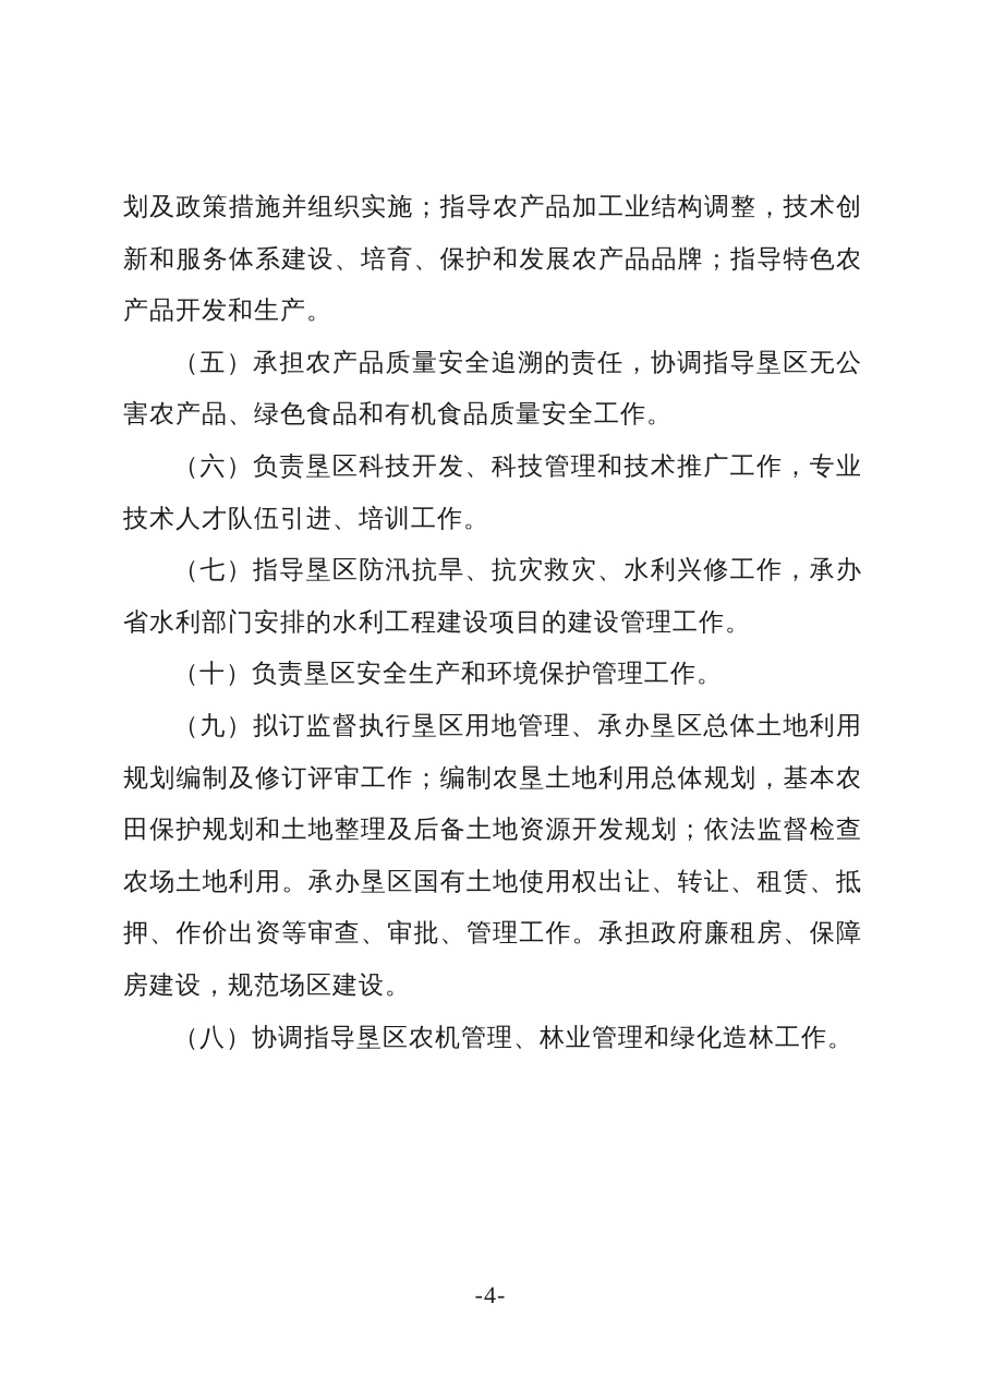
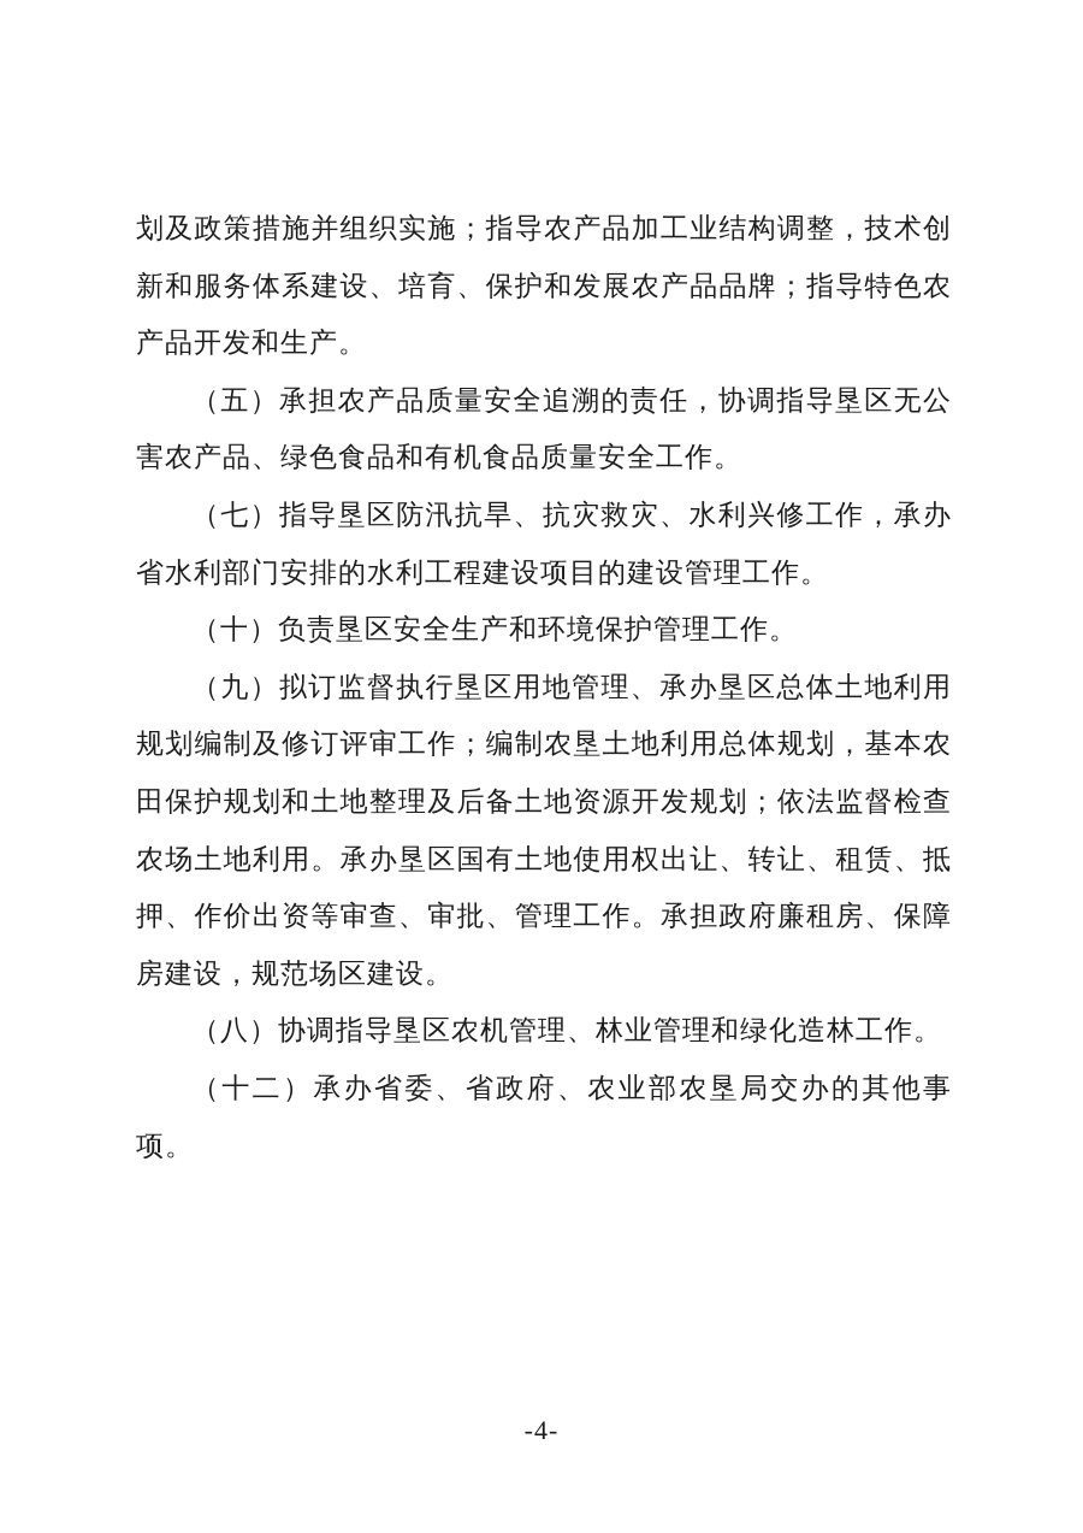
  划及政策措施并组织实施；指导农产品加工业结构调整，技术创新和服务体系建设、培育、保护和发展农产品品牌；指导特色农产品开发和生产。
  （五）承担农产品质量安全追溯的责任，协调指导垦区无公害农产品、绿色食品和有机食品质量安全工作。
- （六）负责垦区科技开发、科技管理和技术推广工作，专业技术人才队伍引进、培训工作。
  （七）指导垦区防汛抗旱、抗灾救灾、水利兴修工作，承办省水利部门安排的水利工程建设项目的建设管理工作。
  （十）负责垦区安全生产和环境保护管理工作。
  （九）拟订监督执行垦区用地管理、承办垦区总体土地利用规划编制及修订评审工作；编制农垦土地利用总体规划，基本农田保护规划和土地整理及后备土地资源开发规划；依法监督检查农场土地利用。承办垦区国有土地使用权出让、转让、租赁、抵押、作价出资等审查、审批、管理工作。承担政府廉租房、保障房建设，规范场区建设。
  （八）协调指导垦区农机管理、林业管理和绿化造林工作。
+ （十二）承办省委、省政府、农业部农垦局交办的其他事项。
  -4-
